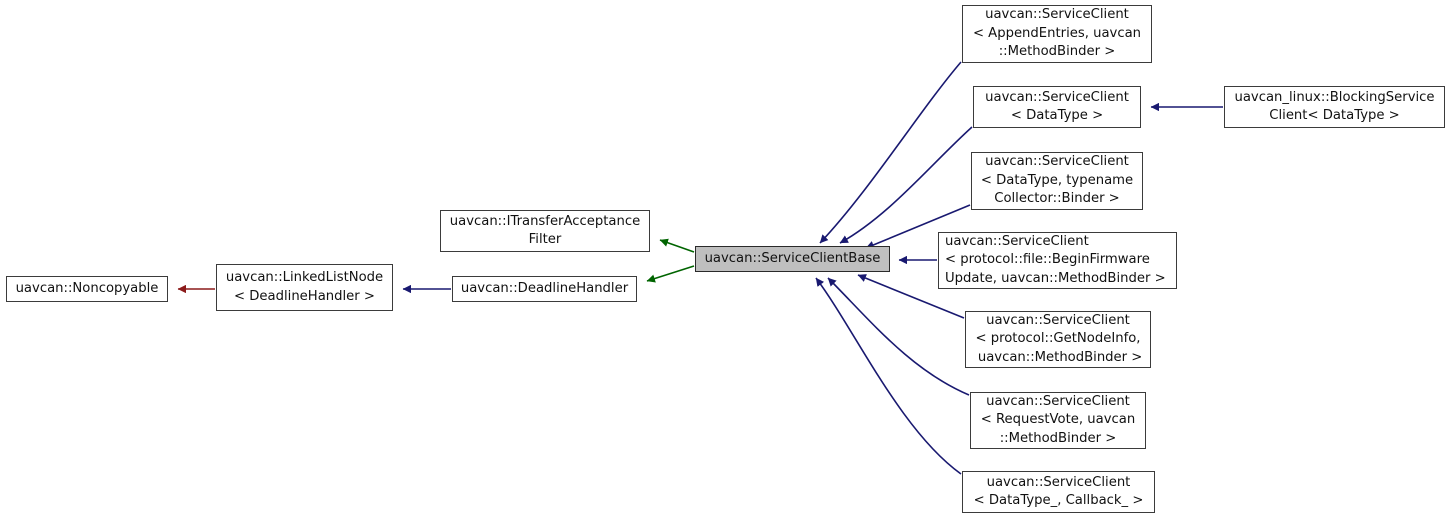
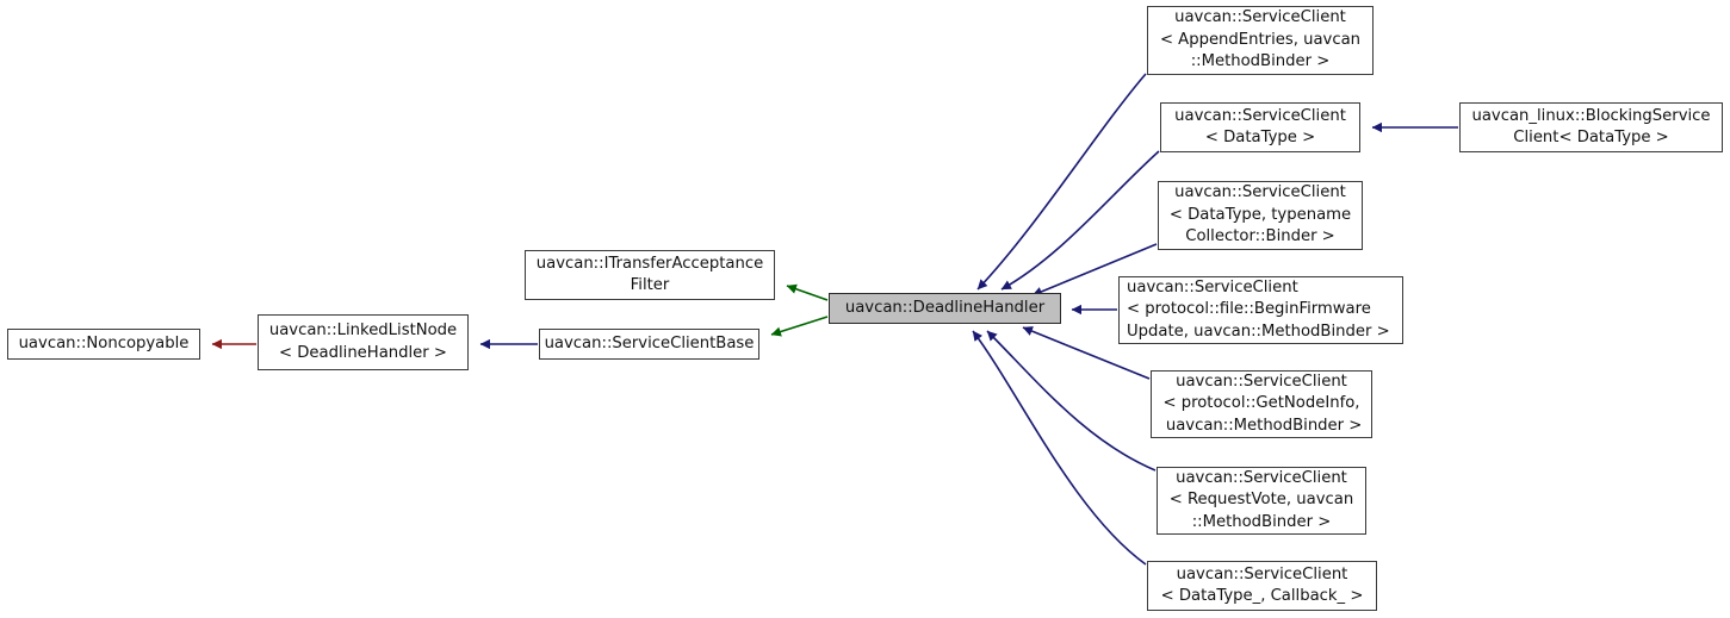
  uavcan::Noncopyable
  uavcan::LinkedListNode
  < DeadlineHandler >
- uavcan::DeadlineHandler
+ uavcan::ServiceClientBase
  uavcan::ITransferAcceptance
  Filter
- uavcan::ServiceClientBase
+ uavcan::DeadlineHandler
  uavcan::ServiceClient
  < AppendEntries, uavcan
  ::MethodBinder >
  uavcan::ServiceClient
  < DataType >
  uavcan_linux::BlockingService
  Client< DataType >
  uavcan::ServiceClient
  < DataType, typename
  Collector::Binder >
  uavcan::ServiceClient
  < protocol::file::BeginFirmware
  Update, uavcan::MethodBinder >
  uavcan::ServiceClient
  < protocol::GetNodeInfo,
  uavcan::MethodBinder >
  uavcan::ServiceClient
  < RequestVote, uavcan
  ::MethodBinder >
  uavcan::ServiceClient
  < DataType_, Callback_ >
